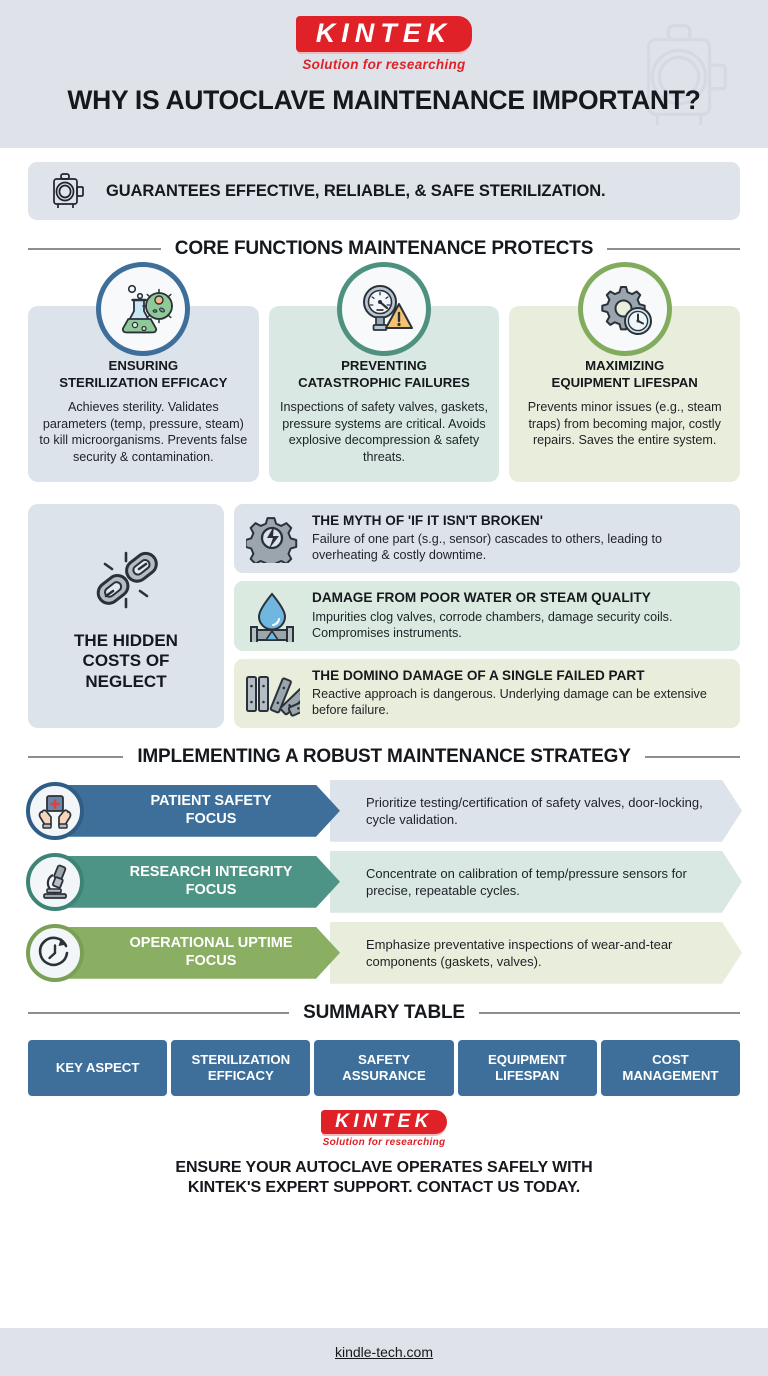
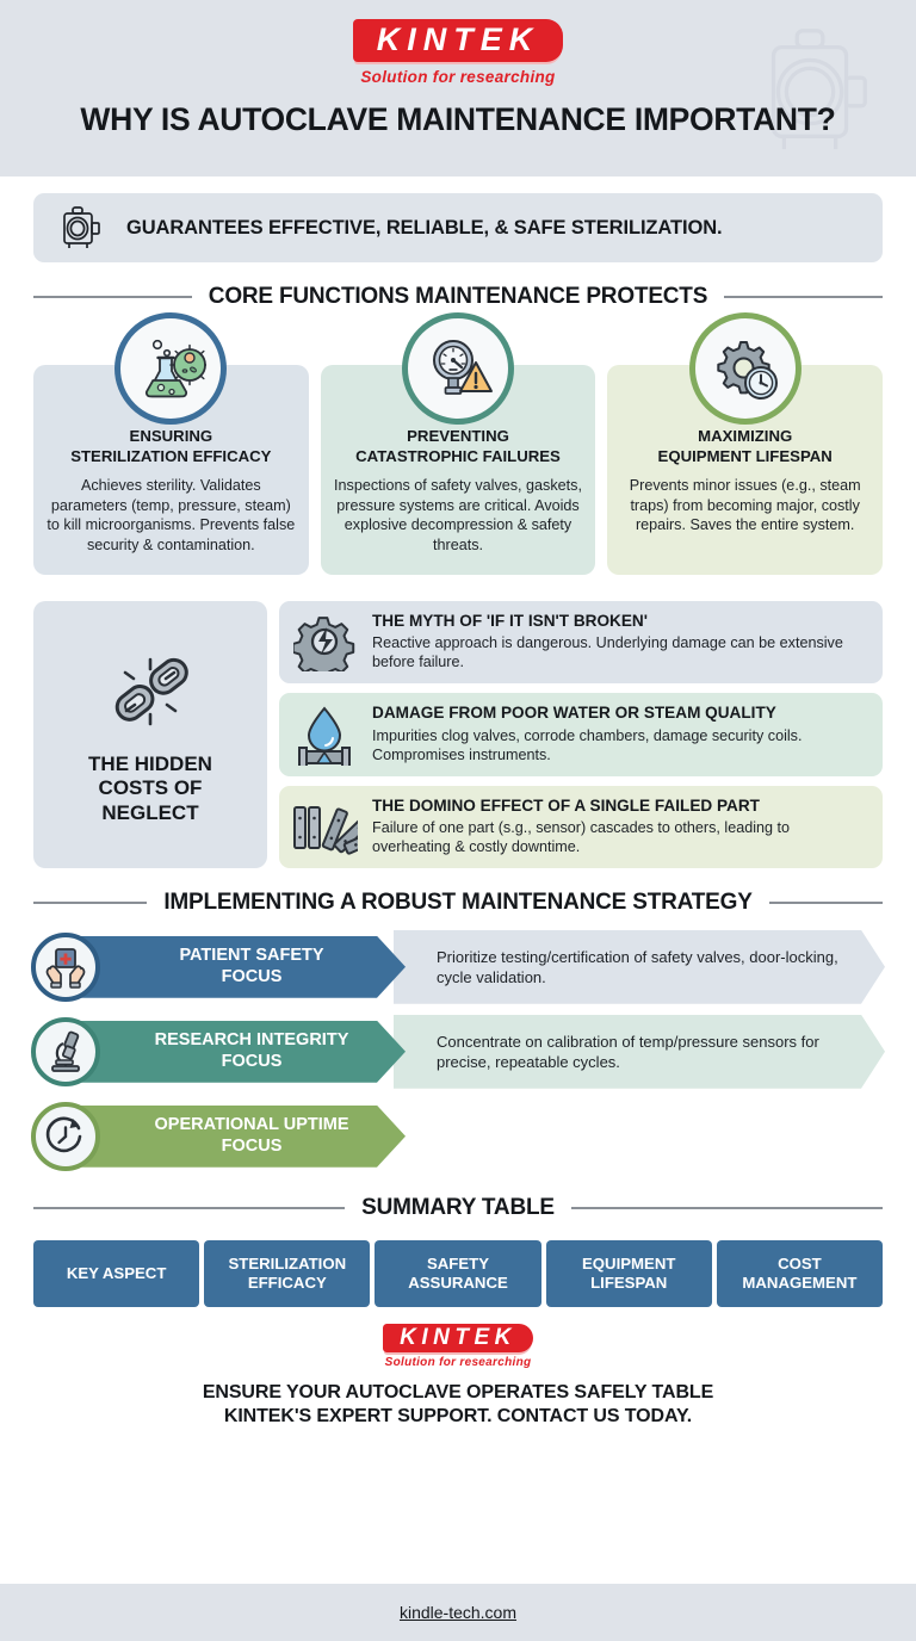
  KINTEK
  Solution for researching
  WHY IS AUTOCLAVE MAINTENANCE IMPORTANT?
  GUARANTEES EFFECTIVE, RELIABLE, & SAFE STERILIZATION.
  CORE FUNCTIONS MAINTENANCE PROTECTS
  ENSURING
  STERILIZATION EFFICACY
  Achieves sterility. Validates parameters (temp, pressure, steam) to kill microorganisms. Prevents false security & contamination.
  PREVENTING
  CATASTROPHIC FAILURES
  Inspections of safety valves, gaskets, pressure systems are critical. Avoids explosive decompression & safety threats.
  MAXIMIZING
  EQUIPMENT LIFESPAN
  Prevents minor issues (e.g., steam traps) from becoming major, costly repairs. Saves the entire system.
  THE HIDDEN
  COSTS OF
  NEGLECT
  THE MYTH OF 'IF IT ISN'T BROKEN'
- Failure of one part (s.g., sensor) cascades to others, leading to overheating & costly downtime.
+ Reactive approach is dangerous. Underlying damage can be extensive before failure.
  DAMAGE FROM POOR WATER OR STEAM QUALITY
  Impurities clog valves, corrode chambers, damage security coils. Compromises instruments.
- THE DOMINO DAMAGE OF A SINGLE FAILED PART
+ THE DOMINO EFFECT OF A SINGLE FAILED PART
- Reactive approach is dangerous. Underlying damage can be extensive before failure.
+ Failure of one part (s.g., sensor) cascades to others, leading to overheating & costly downtime.
  IMPLEMENTING A ROBUST MAINTENANCE STRATEGY
  PATIENT SAFETY
  FOCUS
  Prioritize testing/certification of safety valves, door-locking, cycle validation.
  RESEARCH INTEGRITY
  FOCUS
  Concentrate on calibration of temp/pressure sensors for precise, repeatable cycles.
  OPERATIONAL UPTIME
  FOCUS
- Emphasize preventative inspections of wear-and-tear components (gaskets, valves).
  SUMMARY TABLE
  KEY ASPECT
  STERILIZATION EFFICACY
  SAFETY ASSURANCE
  EQUIPMENT LIFESPAN
  COST MANAGEMENT
  KINTEK
  Solution for researching
- ENSURE YOUR AUTOCLAVE OPERATES SAFELY WITH
+ ENSURE YOUR AUTOCLAVE OPERATES SAFELY TABLE
  KINTEK'S EXPERT SUPPORT. CONTACT US TODAY.
  kindle-tech.com
